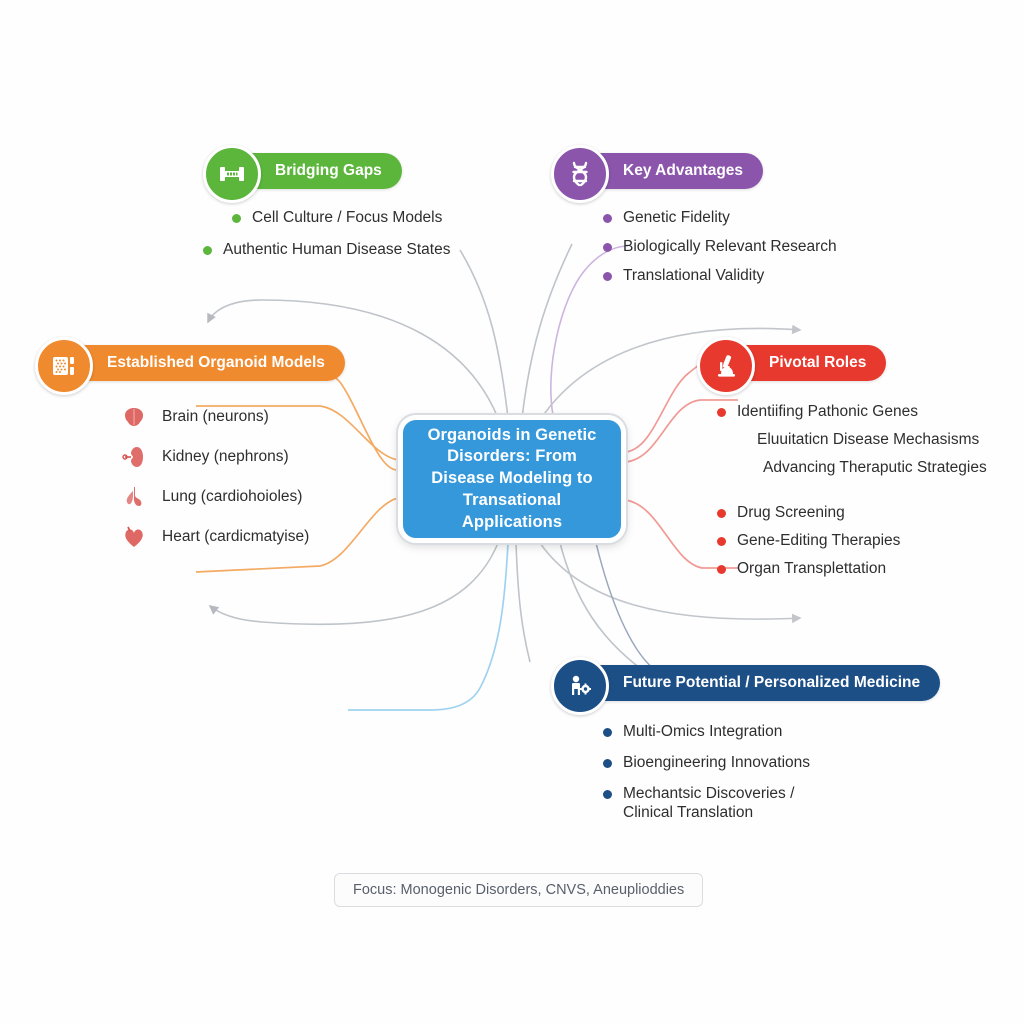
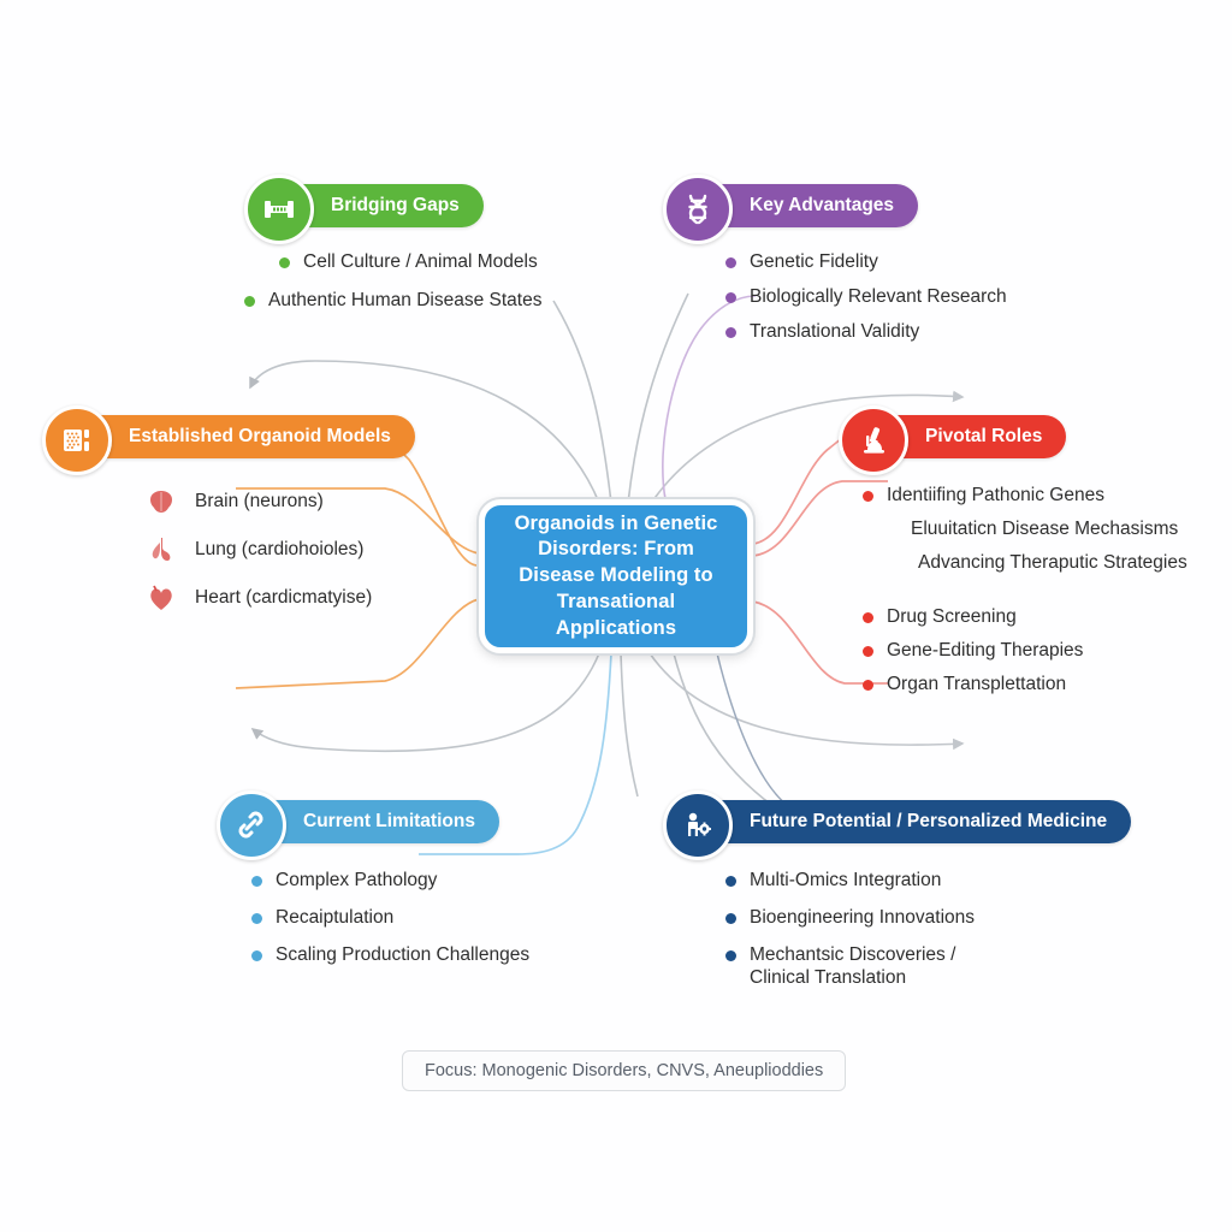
  Organoids in Genetic Disorders: From Disease Modeling to Transational Applications
  Bridging Gaps
- Cell Culture / Focus Models
+ Cell Culture / Animal Models
  Authentic Human Disease States
  Key Advantages
  Genetic Fidelity
  Biologically Relevant Research
  Translational Validity
  Established Organoid Models
  Brain (neurons)
- Kidney (nephrons)
  Lung (cardiohoioles)
  Heart (cardicmatyise)
  Pivotal Roles
  Identiifing Pathonic Genes
  Eluuitaticn Disease Mechasisms
  Advancing Theraputic Strategies
  Drug Screening
  Gene-Editing Therapies
  Organ Transplettation
+ Current Limitations
+ Complex Pathology
+ Recaiptulation
+ Scaling Production Challenges
  Future Potential / Personalized Medicine
  Multi-Omics Integration
  Bioengineering Innovations
  Mechantsic Discoveries /
  Clinical Translation
  Focus: Monogenic Disorders, CNVS, Aneuplioddies
